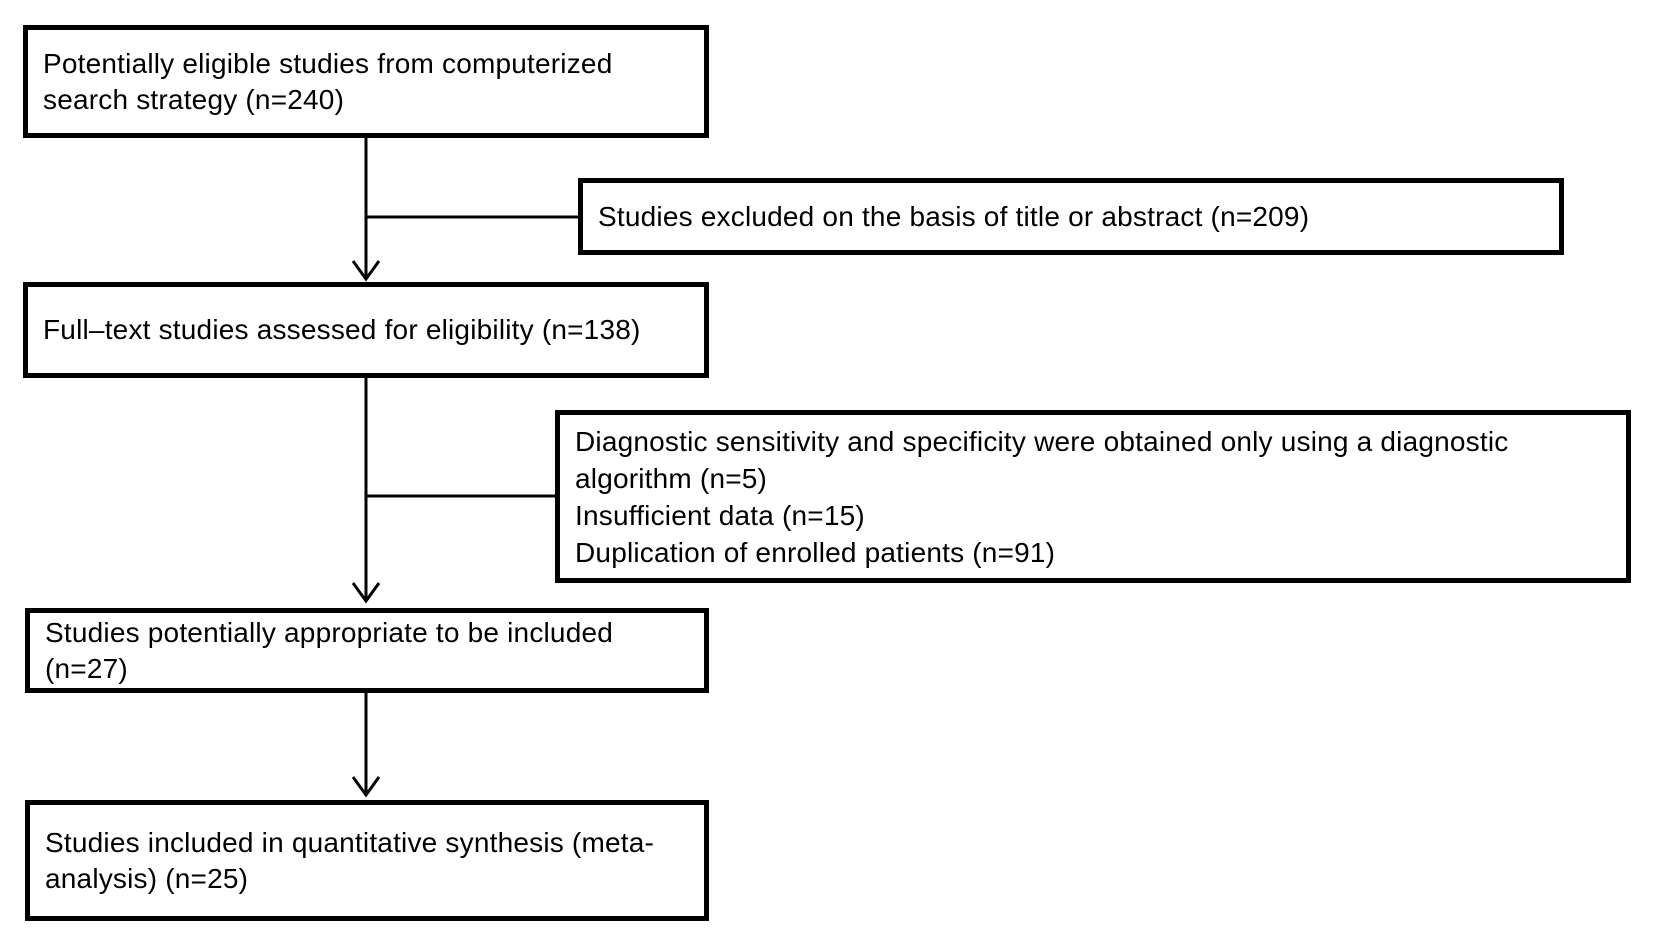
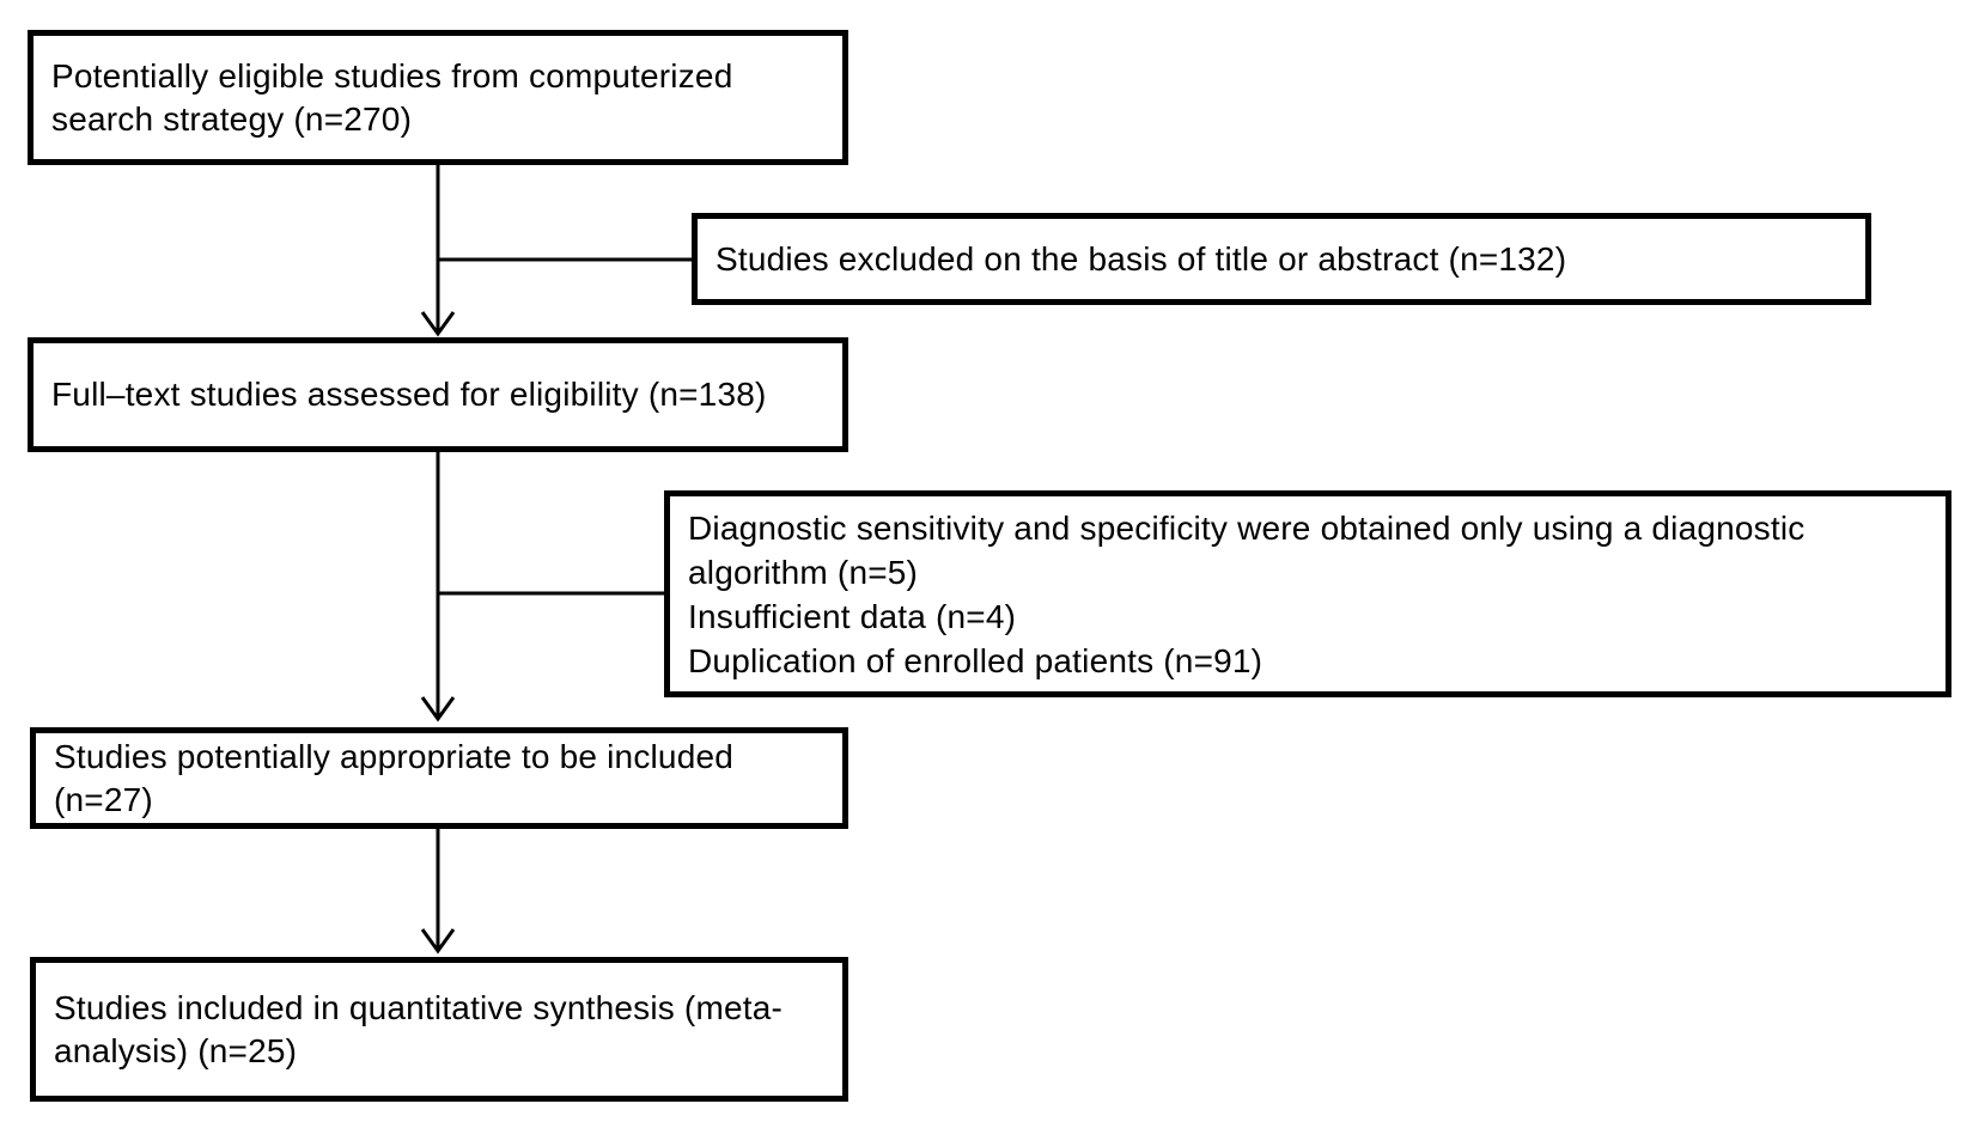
- Potentially eligible studies from computerized search strategy (n=240)
+ Potentially eligible studies from computerized search strategy (n=270)
- Studies excluded on the basis of title or abstract (n=209)
+ Studies excluded on the basis of title or abstract (n=132)
  Full–text studies assessed for eligibility (n=138)
  Diagnostic sensitivity and specificity were obtained only using a diagnostic algorithm (n=5)
- Insufficient data (n=15)
+ Insufficient data (n=4)
  Duplication of enrolled patients (n=91)
  Studies potentially appropriate to be included (n=27)
  Studies included in quantitative synthesis (meta-analysis) (n=25)
